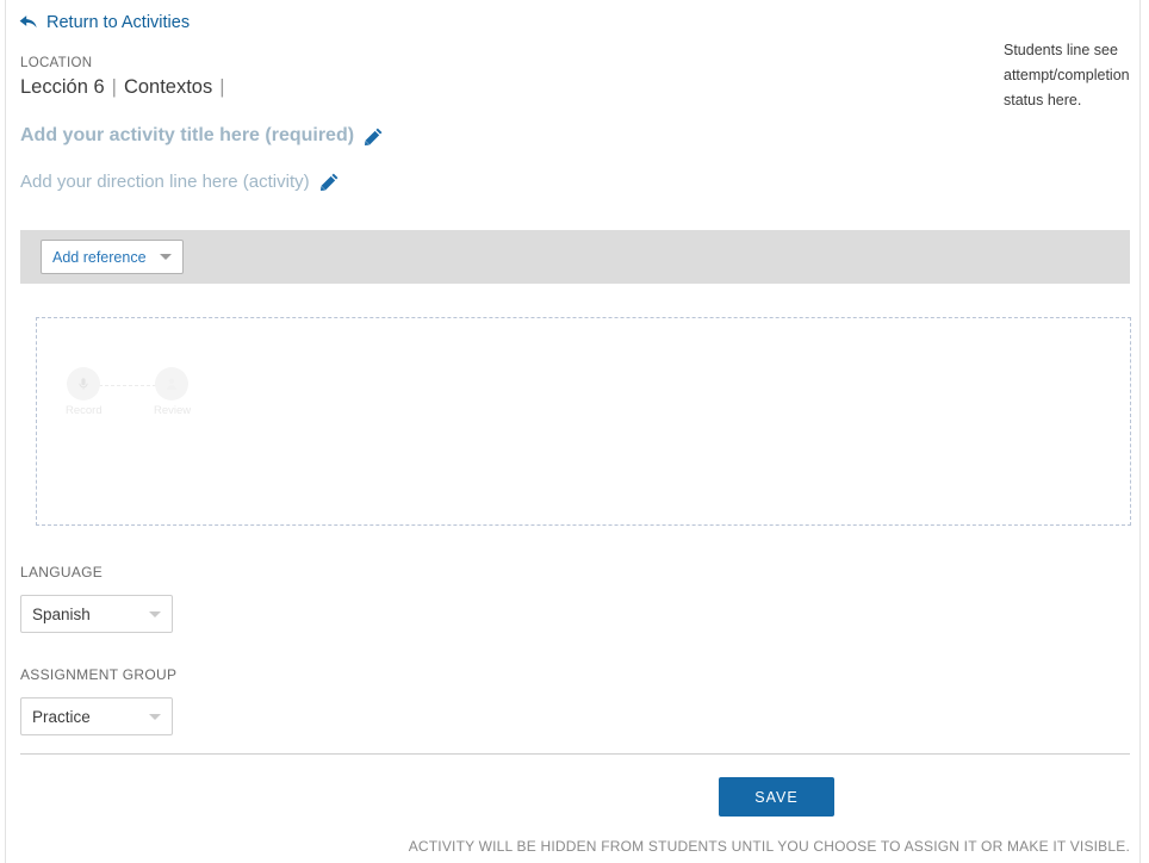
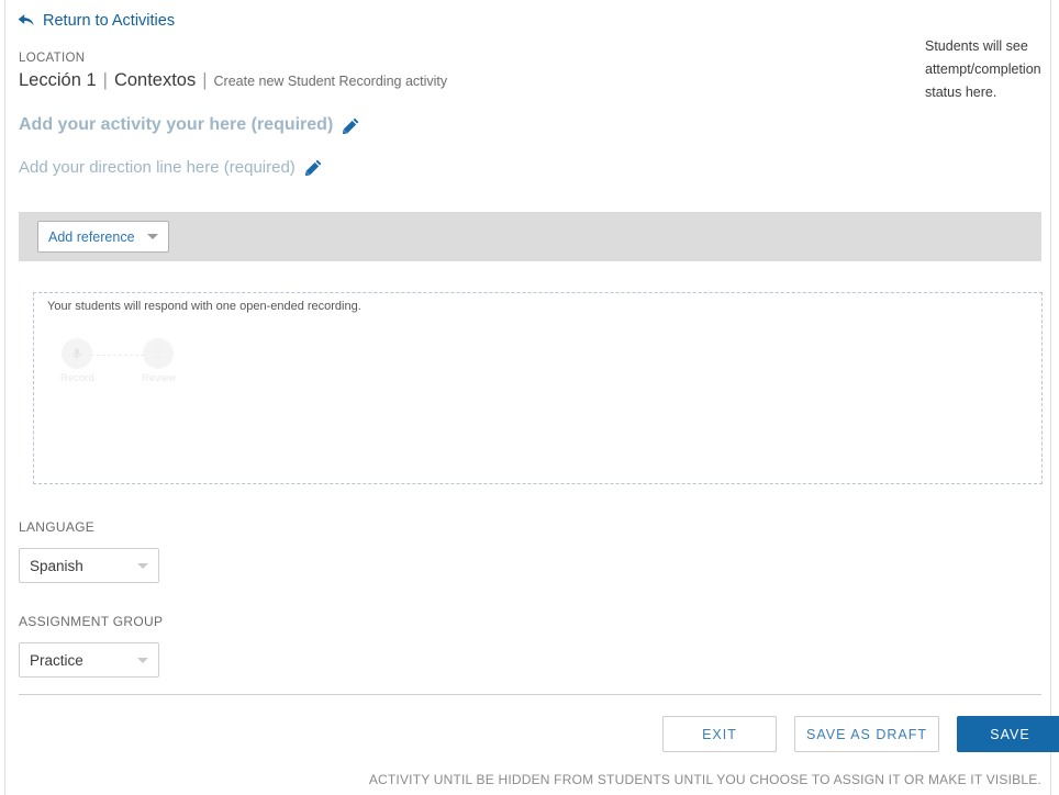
  Return to Activities
  LOCATION
- Lección 6
+ Lección 1
  |
  Contextos
  |
+ Create new Student Recording activity
- Students line see attempt/completion status here.
+ Students will see attempt/completion status here.
- Add your activity title here (required)
+ Add your activity your here (required)
- Add your direction line here (activity)
+ Add your direction line here (required)
  Add reference
+ Your students will respond with one open-ended recording.
  LANGUAGE
  Spanish
  ASSIGNMENT GROUP
  Practice
+ EXIT
+ SAVE AS DRAFT
  SAVE
- ACTIVITY WILL BE HIDDEN FROM STUDENTS UNTIL YOU CHOOSE TO ASSIGN IT OR MAKE IT VISIBLE.
+ ACTIVITY UNTIL BE HIDDEN FROM STUDENTS UNTIL YOU CHOOSE TO ASSIGN IT OR MAKE IT VISIBLE.
